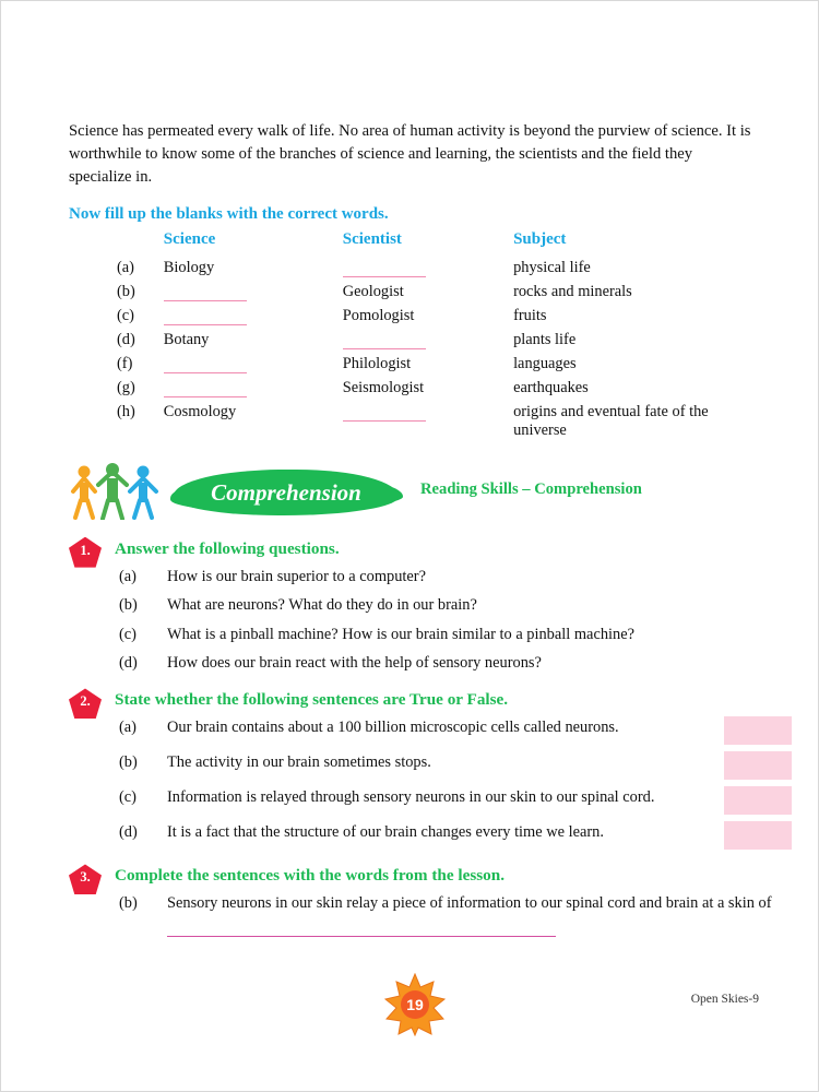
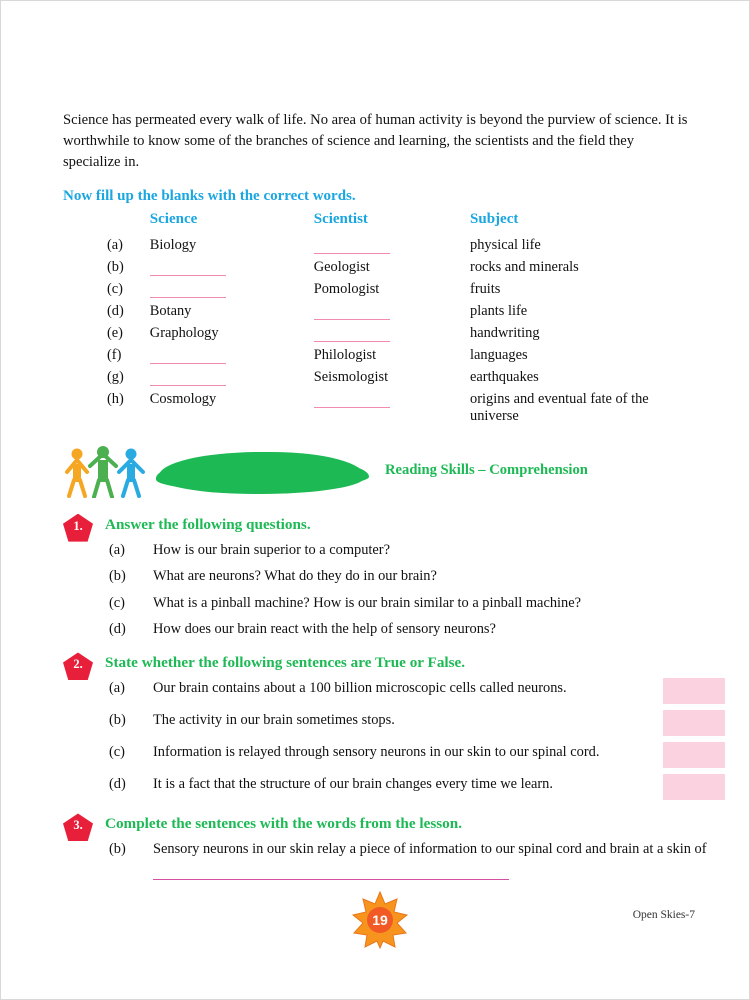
  Science has permeated every walk of life. No area of human activity is beyond the purview of science. It is worthwhile to know some of the branches of science and learning, the scientists and the field they specialize in.
  Now fill up the blanks with the correct words.
  	Science	Scientist	Subject
  (a)	Biology		physical life
  (b)		Geologist	rocks and minerals
  (c)		Pomologist	fruits
  (d)	Botany		plants life
+ (e)	Graphology		handwriting
  (f)		Philologist	languages
  (g)		Seismologist	earthquakes
  (h)	Cosmology		origins and eventual fate of the universe
- Comprehension
  Reading Skills – Comprehension
  1.
  Answer the following questions.
  (a)	How is our brain superior to a computer?
  (b)	What are neurons? What do they do in our brain?
  (c)	What is a pinball machine? How is our brain similar to a pinball machine?
  (d)	How does our brain react with the help of sensory neurons?
  2.
  State whether the following sentences are True or False.
  (a)	Our brain contains about a 100 billion microscopic cells called neurons.
  (b)	The activity in our brain sometimes stops.
  (c)	Information is relayed through sensory neurons in our skin to our spinal cord.
  (d)	It is a fact that the structure of our brain changes every time we learn.
  3.
  Complete the sentences with the words from the lesson.
  (b)	Sensory neurons in our skin relay a piece of information to our spinal cord and brain at a skin of
  19
- Open Skies-9
+ Open Skies-7
